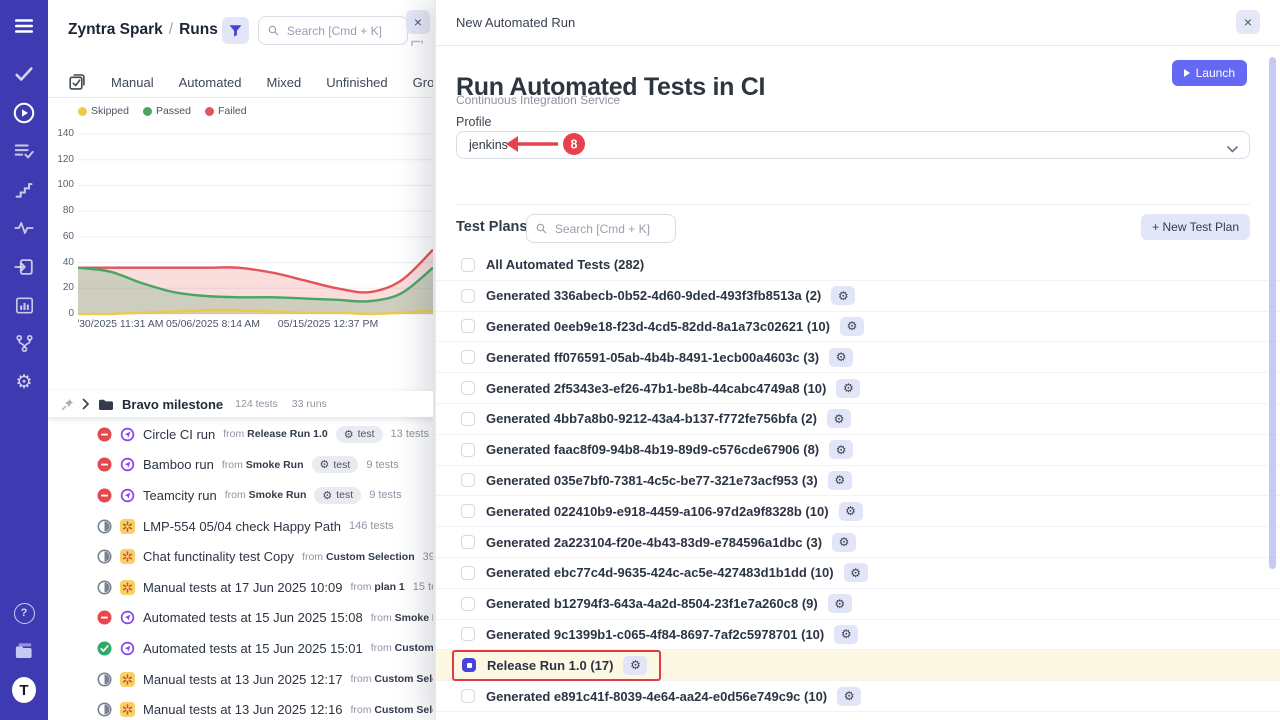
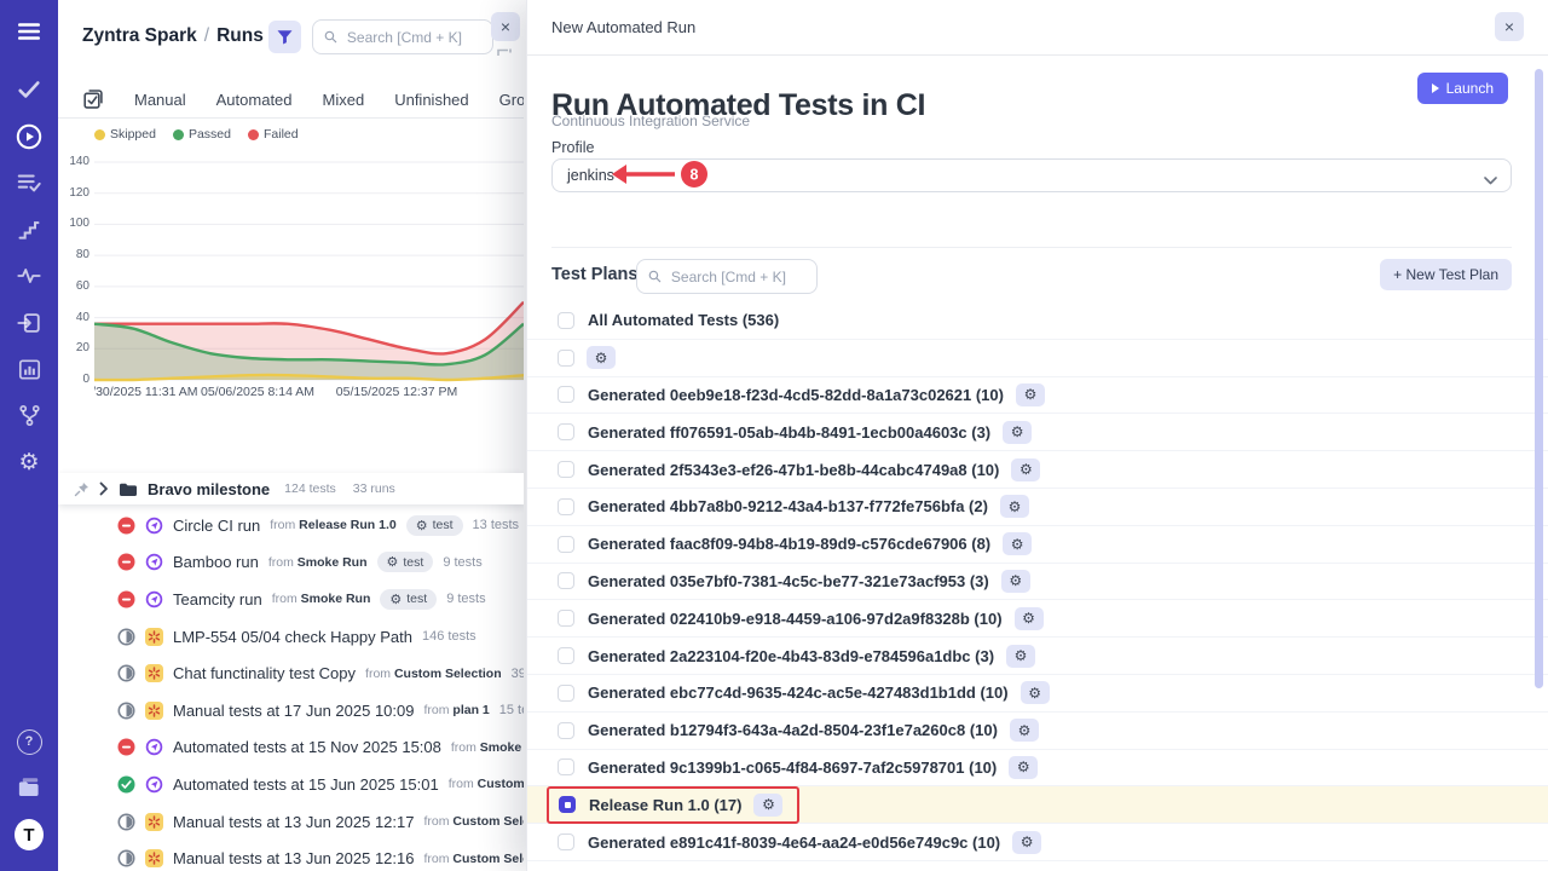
  ⚙
  ?
  T
  Zyntra Spark / Runs
  Search [Cmd + K]
  ×
  Manual
  Automated
  Mixed
  Unfinished
  Skipped
  Passed
  Failed
  0
  20
  40
  60
  80
  100
  120
  140
  /30/2025 11:31 AM
  05/06/2025 8:14 AM
  05/15/2025 12:37 PM
  Bravo milestone
  124 tests
  33 runs
  Circle CI run
  from Release Run 1.0
  ⚙
  test
  13 tests
  Bamboo run
  from Smoke Run
  ⚙
  test
  9 tests
  Teamcity run
  from Smoke Run
  ⚙
  test
  9 tests
  LMP-554 05/04 check Happy Path
  146 tests
  Chat functinality test Copy
  from Custom Selection
  Manual tests at 17 Jun 2025 10:09
  from plan 1
- Automated tests at 15 Jun 2025 15:08
+ Automated tests at 15 Nov 2025 15:08
  from Smoke
  Automated tests at 15 Jun 2025 15:01
  Manual tests at 13 Jun 2025 12:17
  Manual tests at 13 Jun 2025 12:16
  New Automated Run
  ×
  Run Automated Tests in CI
  Continuous Integration Service
  Launch
  Profile
  jenkins
  8
  Test Plans
  Search [Cmd + K]
  + New Test Plan
- All Automated Tests (282)
+ All Automated Tests (536)
- Generated 336abecb-0b52-4d60-9ded-493f3fb8513a (2)
  ⚙
  Generated 0eeb9e18-f23d-4cd5-82dd-8a1a73c02621 (10)
  ⚙
  Generated ff076591-05ab-4b4b-8491-1ecb00a4603c (3)
  ⚙
  Generated 2f5343e3-ef26-47b1-be8b-44cabc4749a8 (10)
  ⚙
  Generated 4bb7a8b0-9212-43a4-b137-f772fe756bfa (2)
  ⚙
  Generated faac8f09-94b8-4b19-89d9-c576cde67906 (8)
  ⚙
  Generated 035e7bf0-7381-4c5c-be77-321e73acf953 (3)
  ⚙
  Generated 022410b9-e918-4459-a106-97d2a9f8328b (10)
  ⚙
  Generated 2a223104-f20e-4b43-83d9-e784596a1dbc (3)
  ⚙
  Generated ebc77c4d-9635-424c-ac5e-427483d1b1dd (10)
  ⚙
- Generated b12794f3-643a-4a2d-8504-23f1e7a260c8 (9)
+ Generated b12794f3-643a-4a2d-8504-23f1e7a260c8 (10)
  ⚙
  Generated 9c1399b1-c065-4f84-8697-7af2c5978701 (10)
  ⚙
  Release Run 1.0 (17)
  ⚙
  Generated e891c41f-8039-4e64-aa24-e0d56e749c9c (10)
  ⚙
